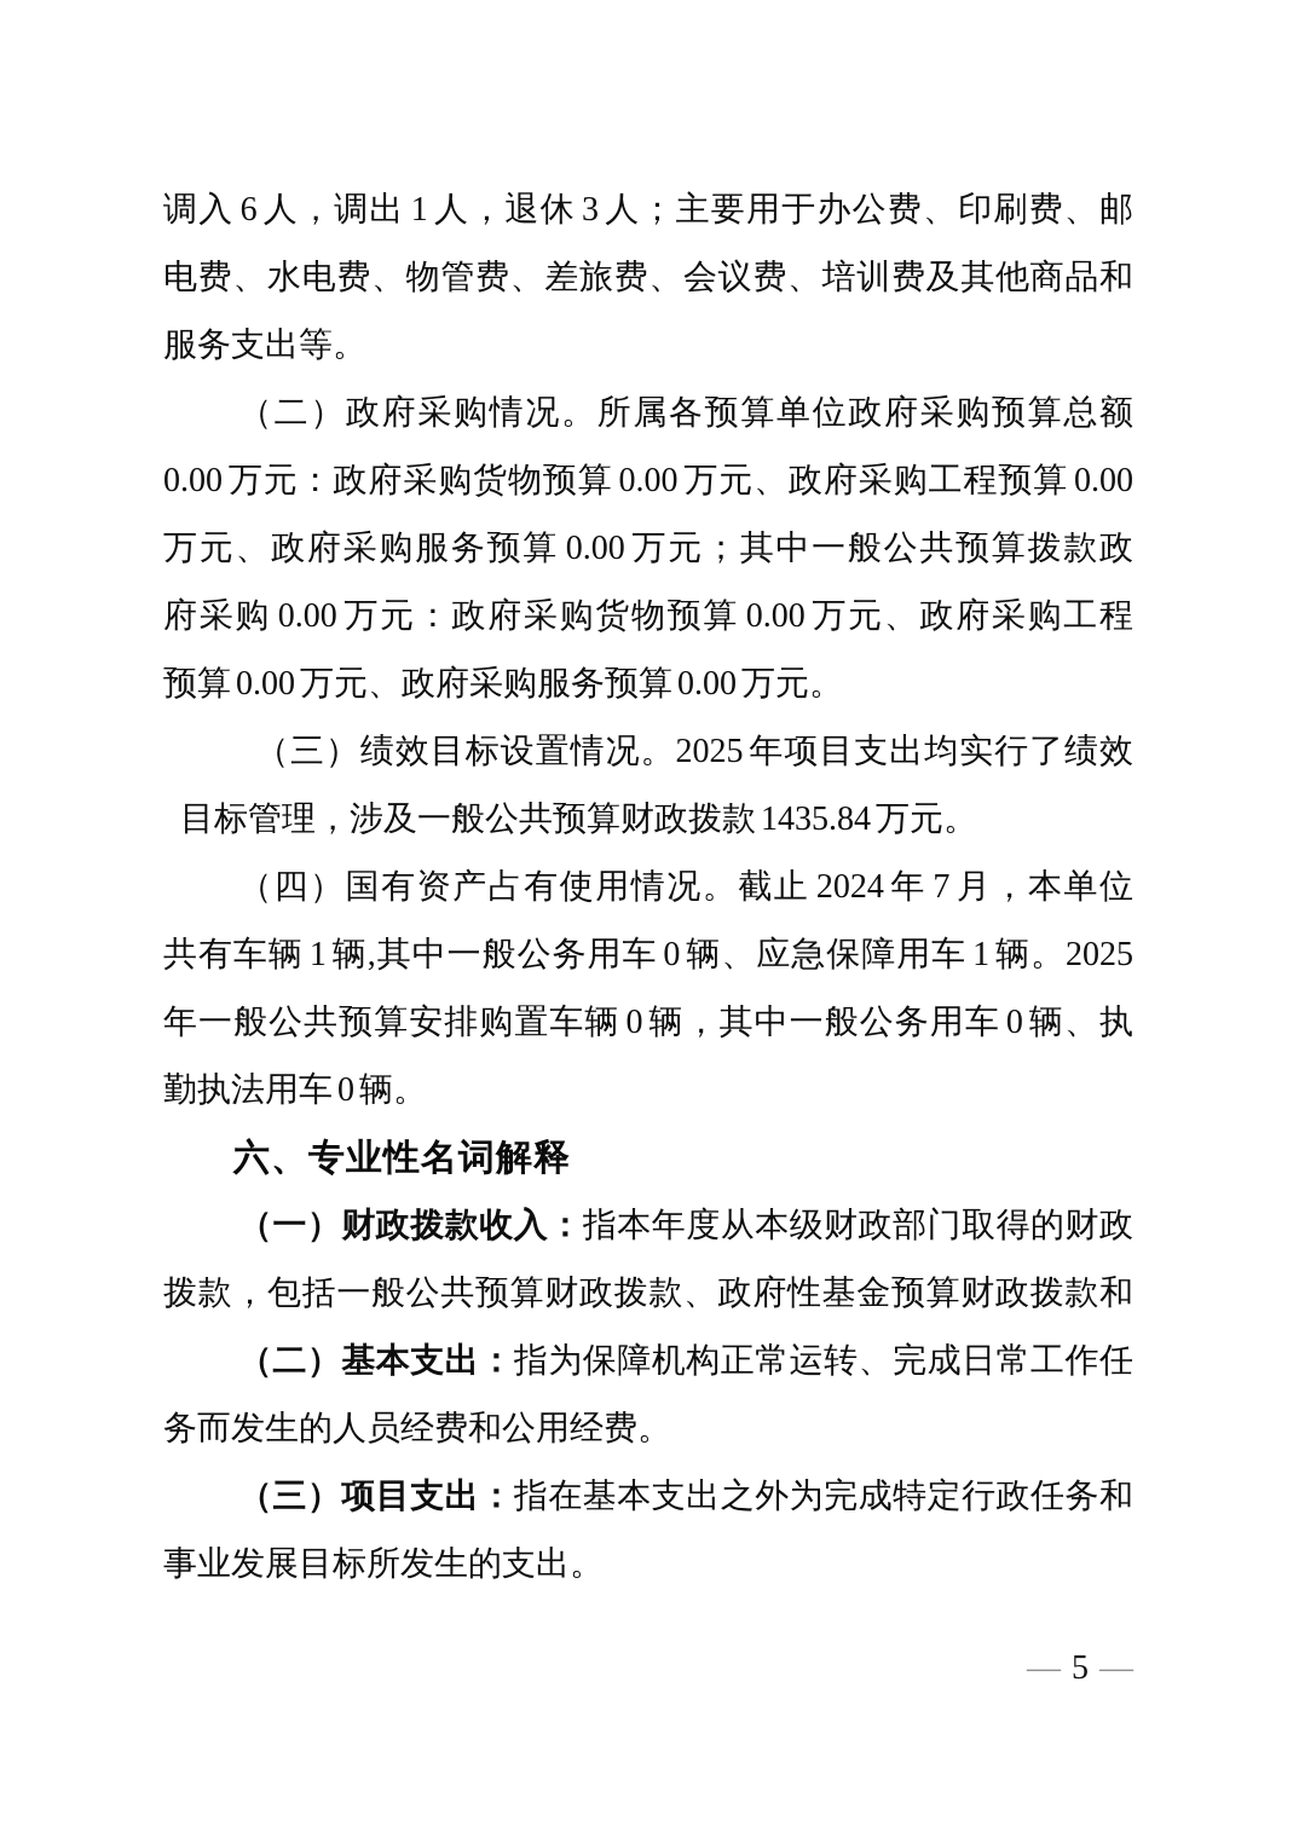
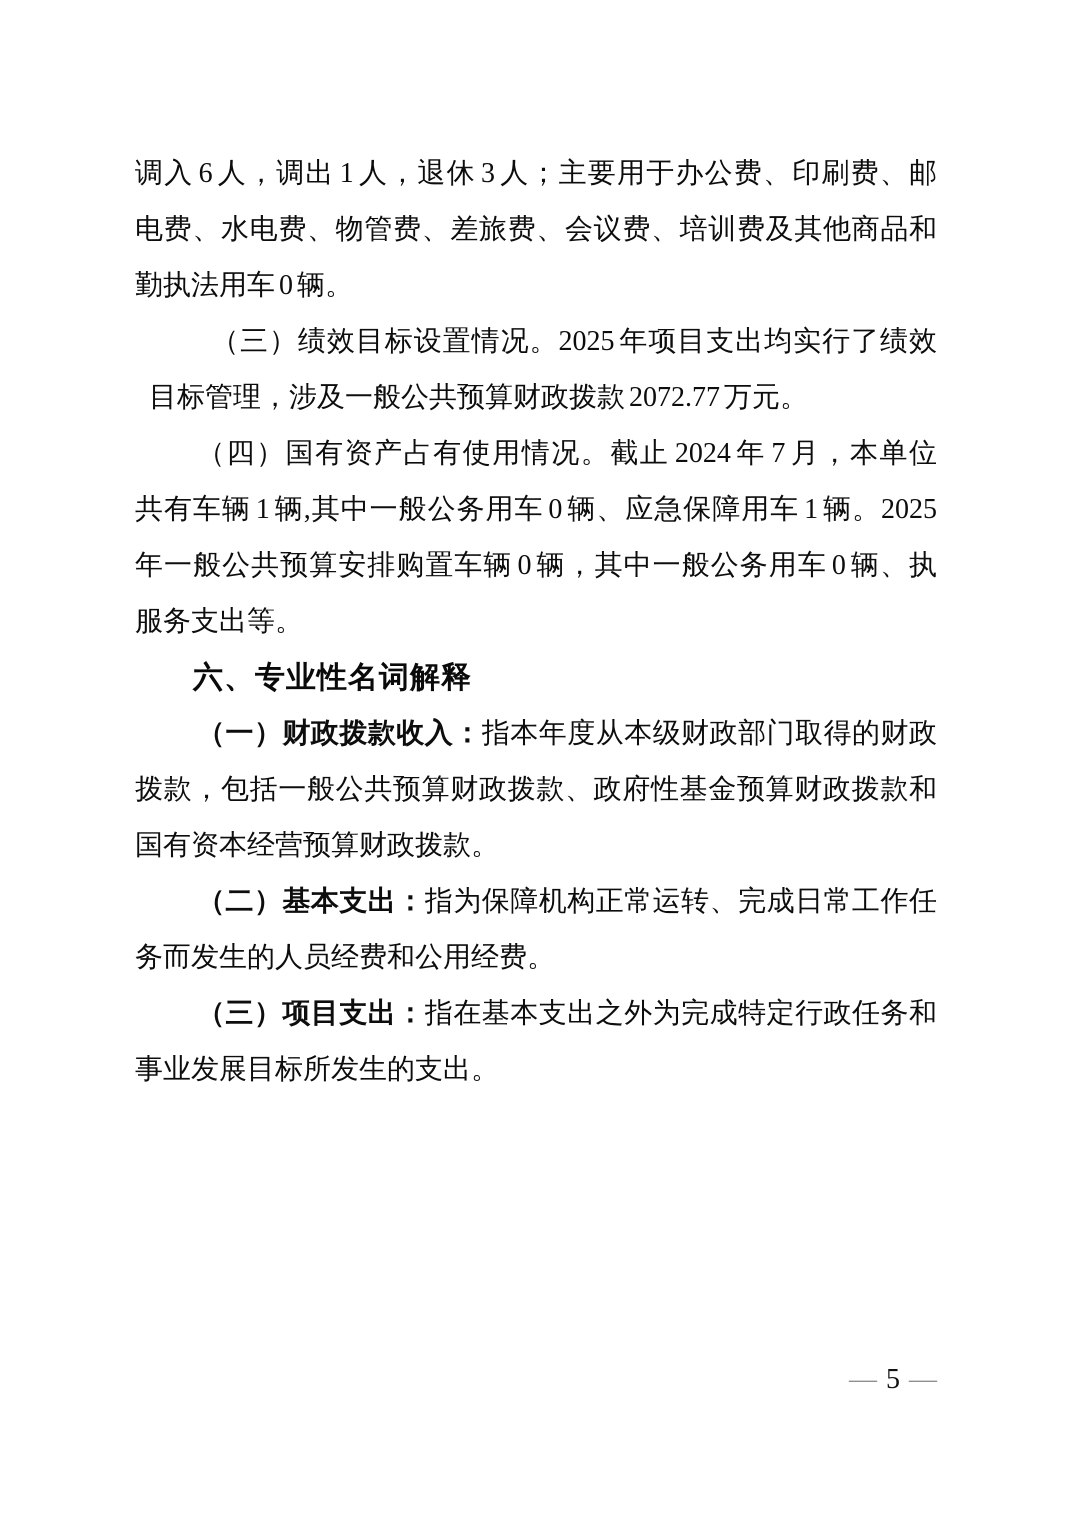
  调入 6 人，调出 1 人，退休 3 人；主要用于办公费、印刷费、邮
  电费、水电费、物管费、差旅费、会议费、培训费及其他商品和
- 服务支出等。
+ 勤执法用车 0 辆。
- （二）政府采购情况。所属各预算单位政府采购预算总额
- 0.00 万元：政府采购货物预算 0.00 万元、政府采购工程预算 0.00
- 万元、政府采购服务预算 0.00 万元；其中一般公共预算拨款政
- 府采购 0.00 万元：政府采购货物预算 0.00 万元、政府采购工程
- 预算 0.00 万元、政府采购服务预算 0.00 万元。
  （三）绩效目标设置情况。2025 年项目支出均实行了绩效
- 目标管理，涉及一般公共预算财政拨款 1435.84 万元。
+ 目标管理，涉及一般公共预算财政拨款 2072.77 万元。
  （四）国有资产占有使用情况。截止 2024 年 7 月，本单位
  共有车辆 1 辆,其中一般公务用车 0 辆、应急保障用车 1 辆。2025
  年一般公共预算安排购置车辆 0 辆，其中一般公务用车 0 辆、执
- 勤执法用车 0 辆。
+ 服务支出等。
  六、专业性名词解释
  （一）财政拨款收入：指本年度从本级财政部门取得的财政
  拨款，包括一般公共预算财政拨款、政府性基金预算财政拨款和
+ 国有资本经营预算财政拨款。
  （二）基本支出：指为保障机构正常运转、完成日常工作任
  务而发生的人员经费和公用经费。
  （三）项目支出：指在基本支出之外为完成特定行政任务和
  事业发展目标所发生的支出。
  — 5 —
